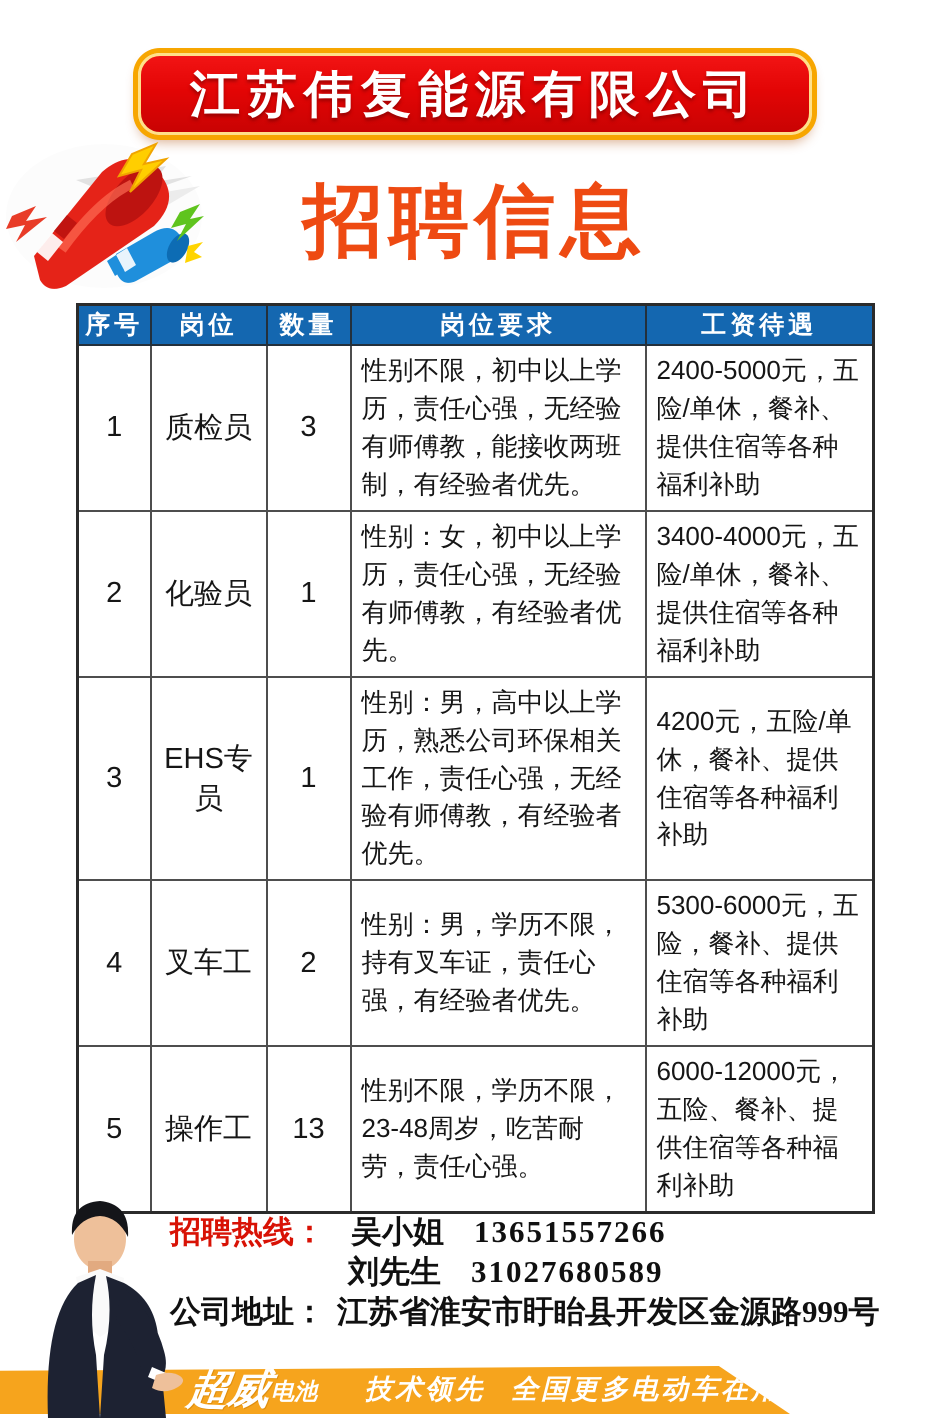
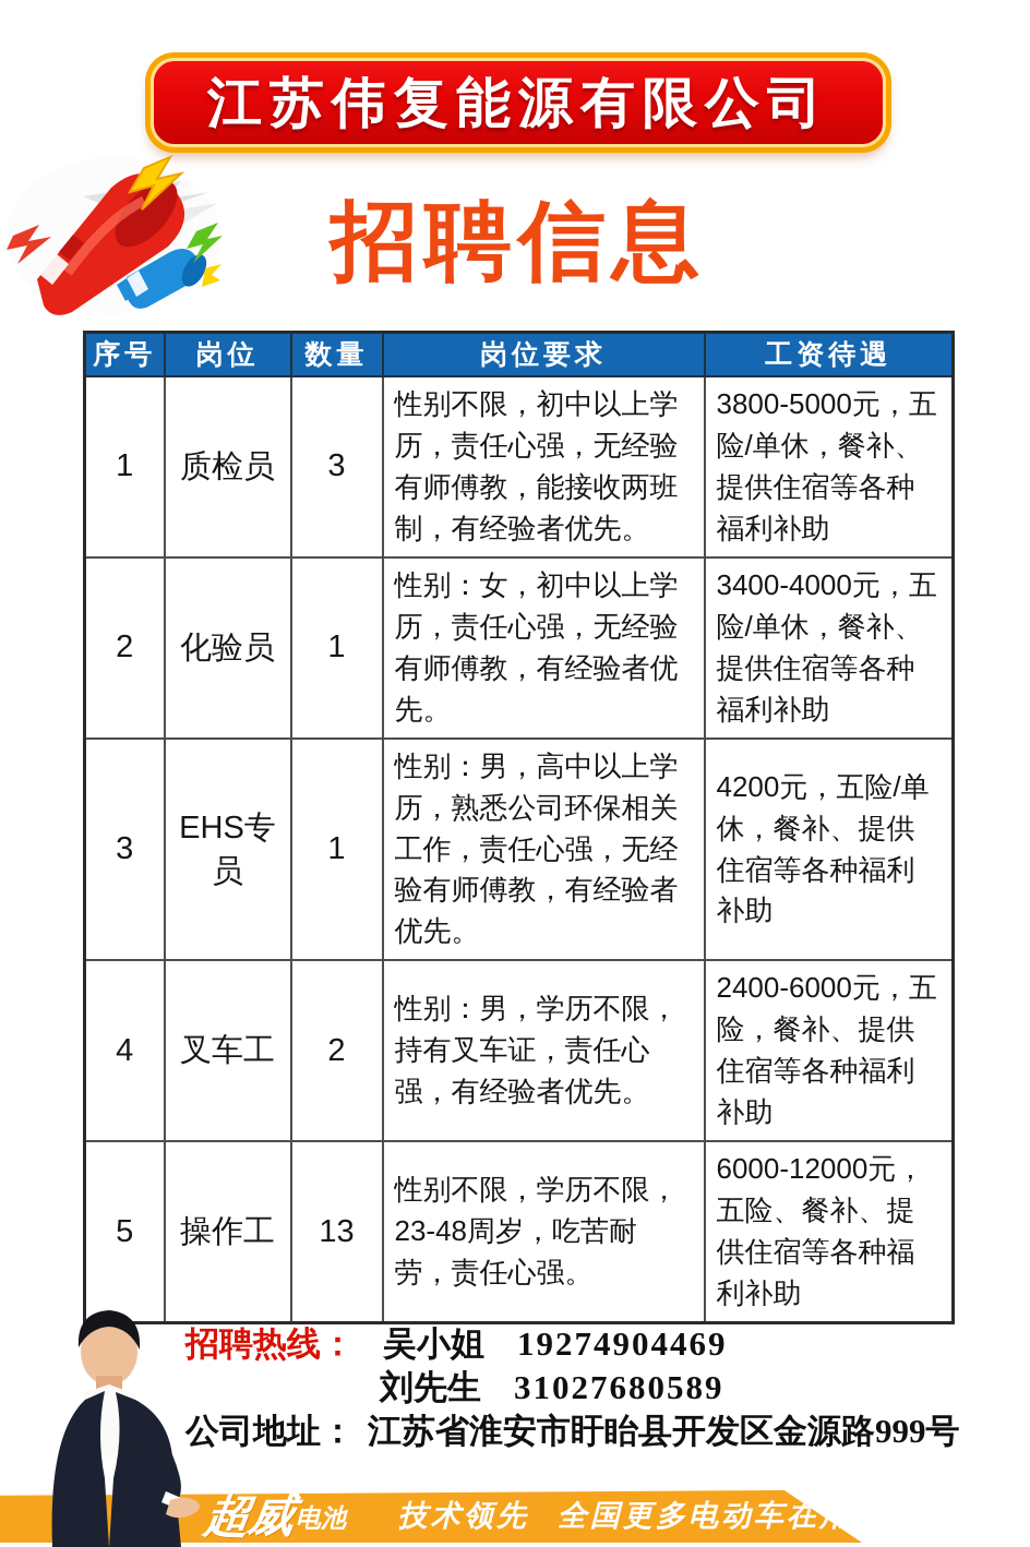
  江苏伟复能源有限公司
  招聘信息
  序号	岗位	数量	岗位要求	工资待遇
- 1	质检员	3	性别不限，初中以上学历，责任心强，无经验有师傅教，能接收两班制，有经验者优先。	2400-5000元，五险/单休，餐补、提供住宿等各种福利补助
+ 1	质检员	3	性别不限，初中以上学历，责任心强，无经验有师傅教，能接收两班制，有经验者优先。	3800-5000元，五险/单休，餐补、提供住宿等各种福利补助
  2	化验员	1	性别：女，初中以上学历，责任心强，无经验有师傅教，有经验者优先。	3400-4000元，五险/单休，餐补、提供住宿等各种福利补助
  3	EHS专员	1	性别：男，高中以上学历，熟悉公司环保相关工作，责任心强，无经验有师傅教，有经验者优先。	4200元，五险/单休，餐补、提供住宿等各种福利补助
- 4	叉车工	2	性别：男，学历不限，持有叉车证，责任心强，有经验者优先。	5300-6000元，五险，餐补、提供住宿等各种福利补助
+ 4	叉车工	2	性别：男，学历不限，持有叉车证，责任心强，有经验者优先。	2400-6000元，五险，餐补、提供住宿等各种福利补助
  5	操作工	13	性别不限，学历不限，23-48周岁，吃苦耐劳，责任心强。	6000-12000元，五险、餐补、提供住宿等各种福利补助
- 招聘热线： 吴小姐 13651557266
+ 招聘热线： 吴小姐 19274904469
  刘先生 31027680589
  公司地址： 江苏省淮安市盱眙县开发区金源路999号
  电池
  技术领先
  全国更多电动车在
